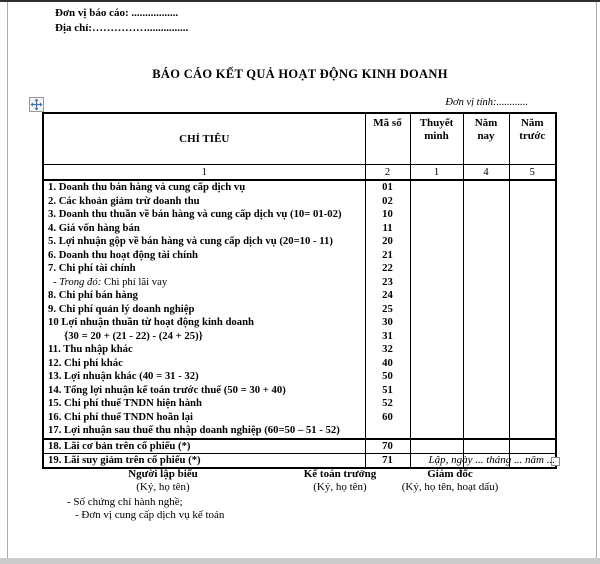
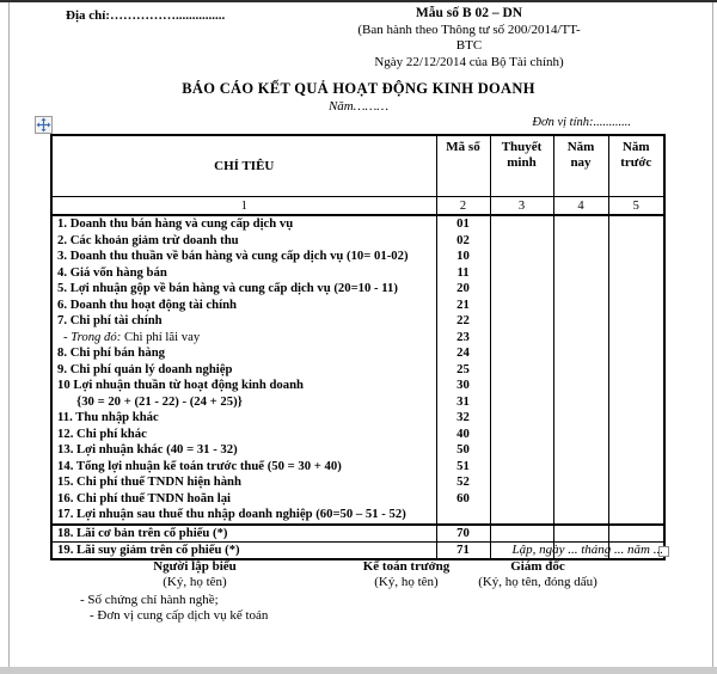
- Đơn vị báo cáo: .................
  Địa chỉ:……………...............
+ Mẫu số B 02 – DN
+ (Ban hành theo Thông tư số 200/2014/TT-
+ BTC
+ Ngày 22/12/2014 của Bộ Tài chính)
  BÁO CÁO KẾT QUẢ HOẠT ĐỘNG KINH DOANH
+ Năm………
  Đơn vị tính:............
  CHỈ TIÊU	Mã số	Thuyết minh	Năm nay	Năm trước
- 1	2	1	4	5
+ 1	2	3	4	5
  1. Doanh thu bán hàng và cung cấp dịch vụ 2. Các khoản giảm trừ doanh thu 3. Doanh thu thuần về bán hàng và cung cấp dịch vụ (10= 01-02) 4. Giá vốn hàng bán 5. Lợi nhuận gộp về bán hàng và cung cấp dịch vụ (20=10 - 11) 6. Doanh thu hoạt động tài chính 7. Chi phí tài chính - Trong đó: Chi phí lãi vay 8. Chi phí bán hàng 9. Chi phí quản lý doanh nghiệp 10 Lợi nhuận thuần từ hoạt động kinh doanh {30 = 20 + (21 - 22) - (24 + 25)} 11. Thu nhập khác 12. Chi phí khác 13. Lợi nhuận khác (40 = 31 - 32) 14. Tổng lợi nhuận kế toán trước thuế (50 = 30 + 40) 15. Chi phí thuế TNDN hiện hành 16. Chi phí thuế TNDN hoãn lại 17. Lợi nhuận sau thuế thu nhập doanh nghiệp (60=50 – 51 - 52)	01 02 10 11 20 21 22 23 24 25 30 31 32 40 50 51 52 60
  18. Lãi cơ bản trên cổ phiếu (*)	70
  19. Lãi suy giảm trên cổ phiếu (*)	71
  Lập, ngày ... tháng ... năm ...
  Người lập biểu
  (Ký, họ tên)
  Kế toán trưởng
  (Ký, họ tên)
  Giám đốc
- (Ký, họ tên, hoạt dấu)
+ (Ký, họ tên, đóng dấu)
  - Số chứng chỉ hành nghề;
  - Đơn vị cung cấp dịch vụ kế toán
